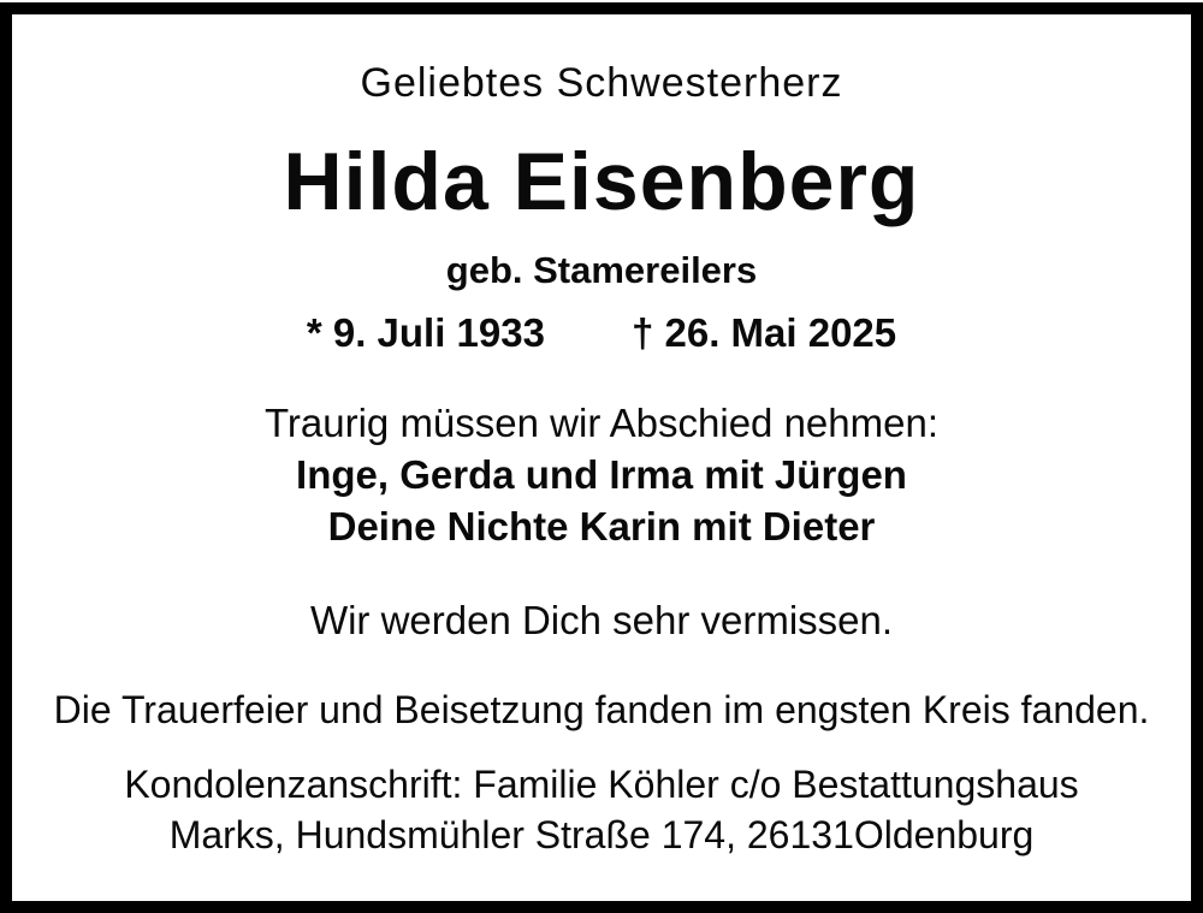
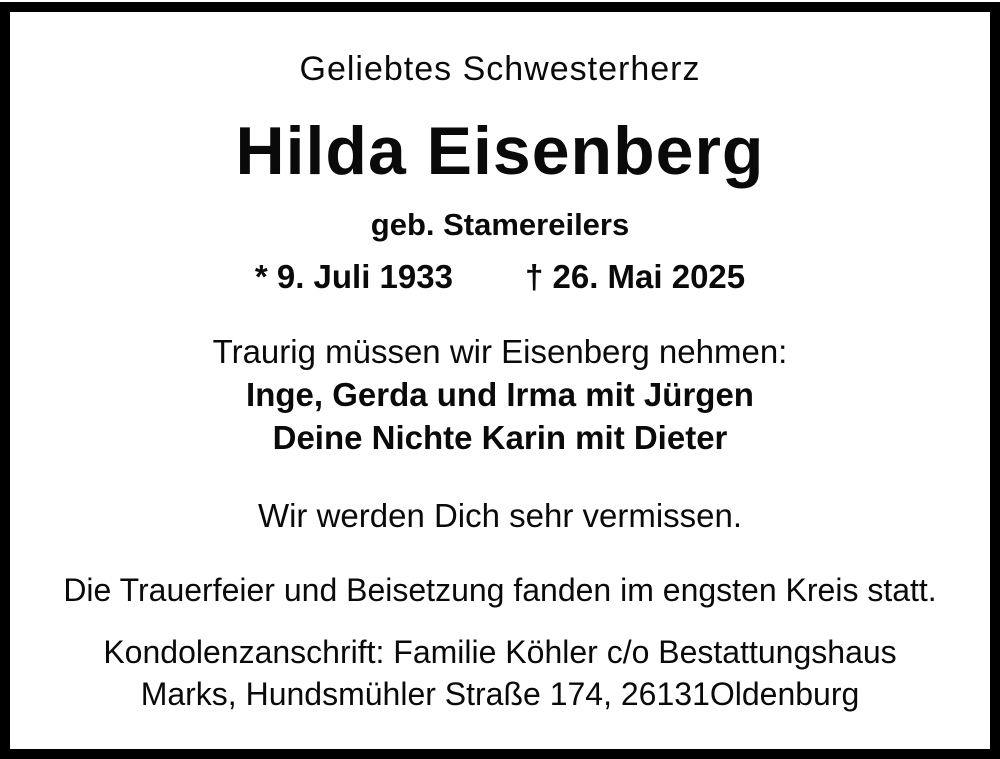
  Geliebtes Schwesterherz
  Hilda Eisenberg
  geb. Stamereilers
  * 9. Juli 1933
  † 26. Mai 2025
- Traurig müssen wir Abschied nehmen:
+ Traurig müssen wir Eisenberg nehmen:
  Inge, Gerda und Irma mit Jürgen
  Deine Nichte Karin mit Dieter
  Wir werden Dich sehr vermissen.
- Die Trauerfeier und Beisetzung fanden im engsten Kreis fanden.
+ Die Trauerfeier und Beisetzung fanden im engsten Kreis statt.
  Kondolenzanschrift: Familie Köhler c/o Bestattungshaus
  Marks, Hundsmühler Straße 174, 26131Oldenburg
